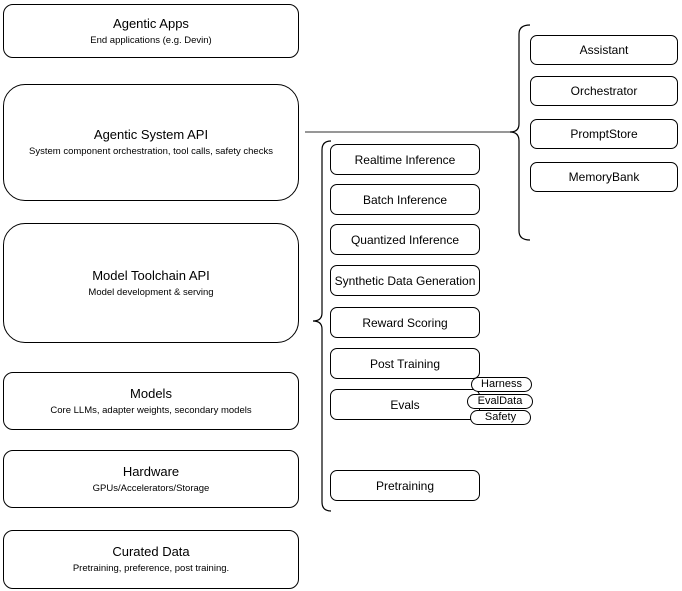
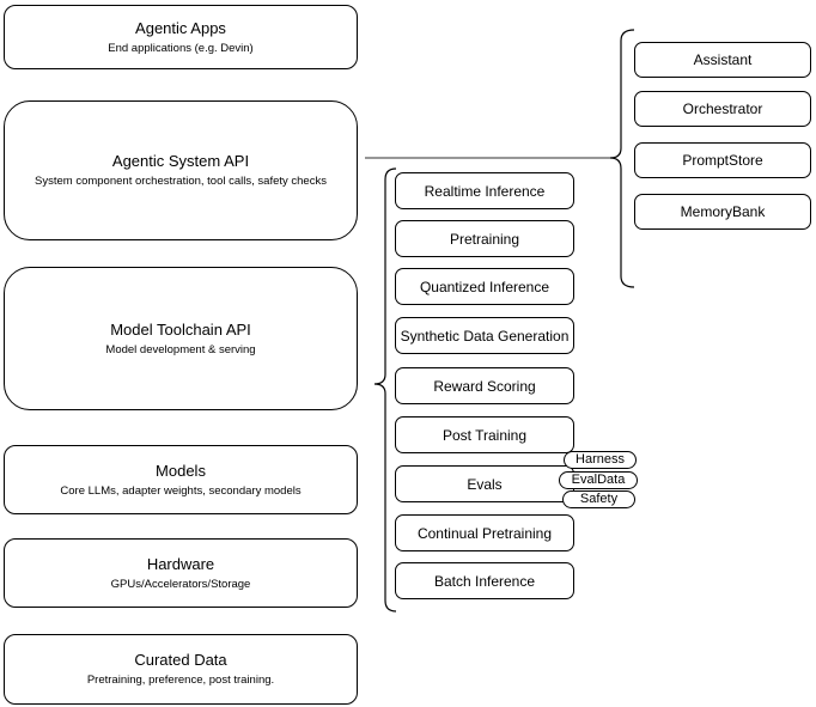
  Agentic Apps
  End applications (e.g. Devin)
  Agentic System API
  System component orchestration, tool calls, safety checks
  Model Toolchain API
  Model development & serving
  Models
  Core LLMs, adapter weights, secondary models
  Hardware
  GPUs/Accelerators/Storage
  Curated Data
  Pretraining, preference, post training.
  Realtime Inference
- Batch Inference
+ Pretraining
  Quantized Inference
  Synthetic Data Generation
  Reward Scoring
  Post Training
  Evals
+ Continual Pretraining
- Pretraining
+ Batch Inference
  Harness
  EvalData
  Safety
  Assistant
  Orchestrator
  PromptStore
  MemoryBank
